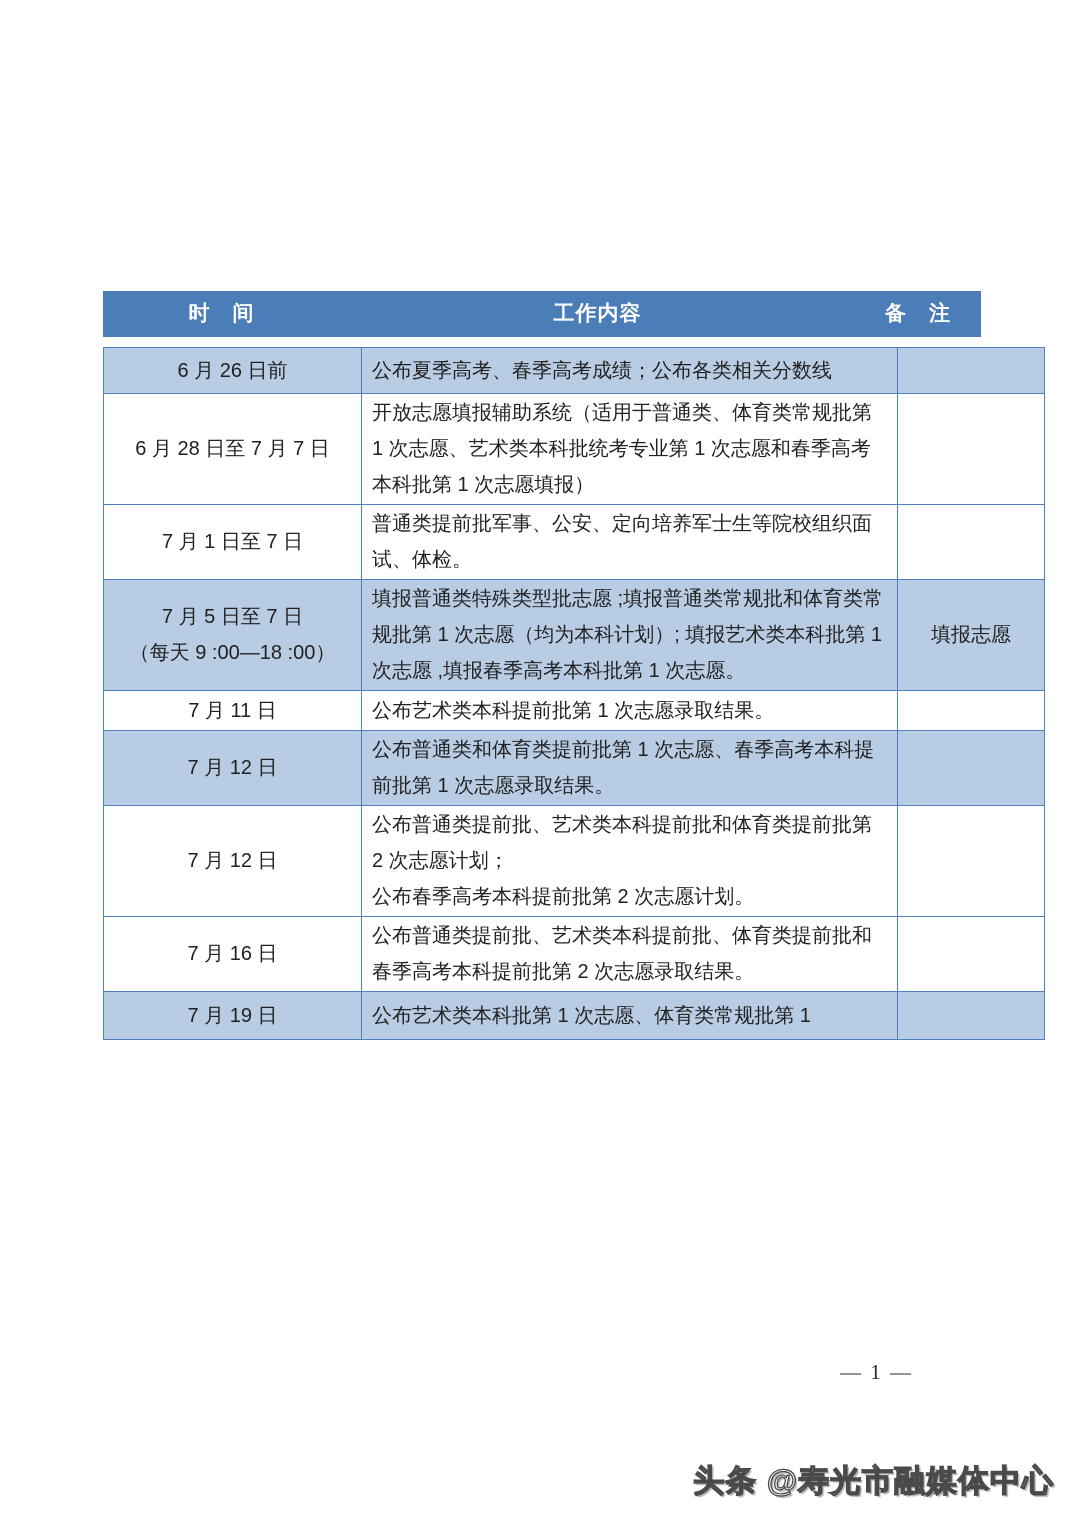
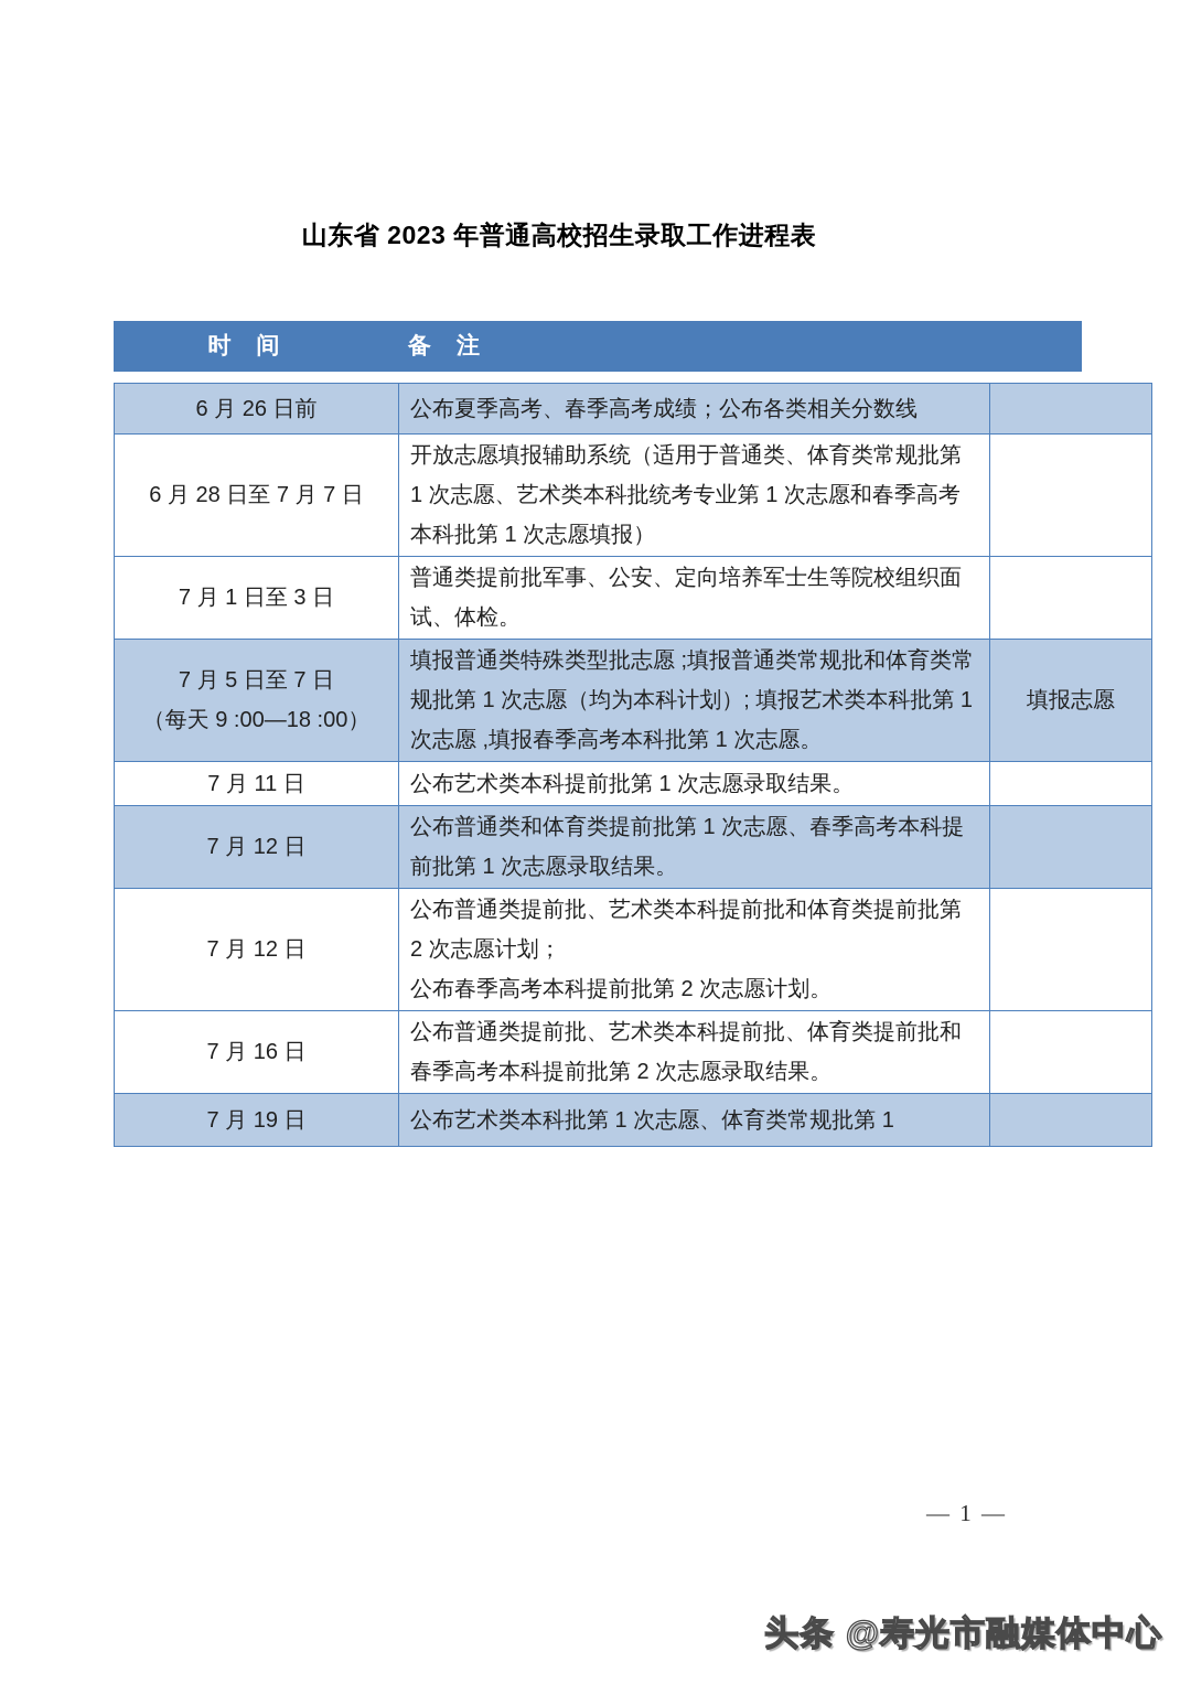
+ 山东省 2023 年普通高校招生录取工作进程表
  时 间
- 工作内容
  备 注
  6 月 26 日前	公布夏季高考、春季高考成绩；公布各类相关分数线
  6 月 28 日至 7 月 7 日	开放志愿填报辅助系统（适用于普通类、体育类常规批第 1 次志愿、艺术类本科批统考专业第 1 次志愿和春季高考本科批第 1 次志愿填报）
- 7 月 1 日至 7 日	普通类提前批军事、公安、定向培养军士生等院校组织面试、体检。
+ 7 月 1 日至 3 日	普通类提前批军事、公安、定向培养军士生等院校组织面试、体检。
  7 月 5 日至 7 日 （每天 9 :00—18 :00）	填报普通类特殊类型批志愿 ;填报普通类常规批和体育类常规批第 1 次志愿（均为本科计划）; 填报艺术类本科批第 1 次志愿 ,填报春季高考本科批第 1 次志愿。	填报志愿
  7 月 11 日	公布艺术类本科提前批第 1 次志愿录取结果。
  7 月 12 日	公布普通类和体育类提前批第 1 次志愿、春季高考本科提前批第 1 次志愿录取结果。
  7 月 12 日	公布普通类提前批、艺术类本科提前批和体育类提前批第 2 次志愿计划； 公布春季高考本科提前批第 2 次志愿计划。
  7 月 16 日	公布普通类提前批、艺术类本科提前批、体育类提前批和春季高考本科提前批第 2 次志愿录取结果。
  7 月 19 日	公布艺术类本科批第 1 次志愿、体育类常规批第 1
  — 1 —
  头条 @寿光市融媒体中心
